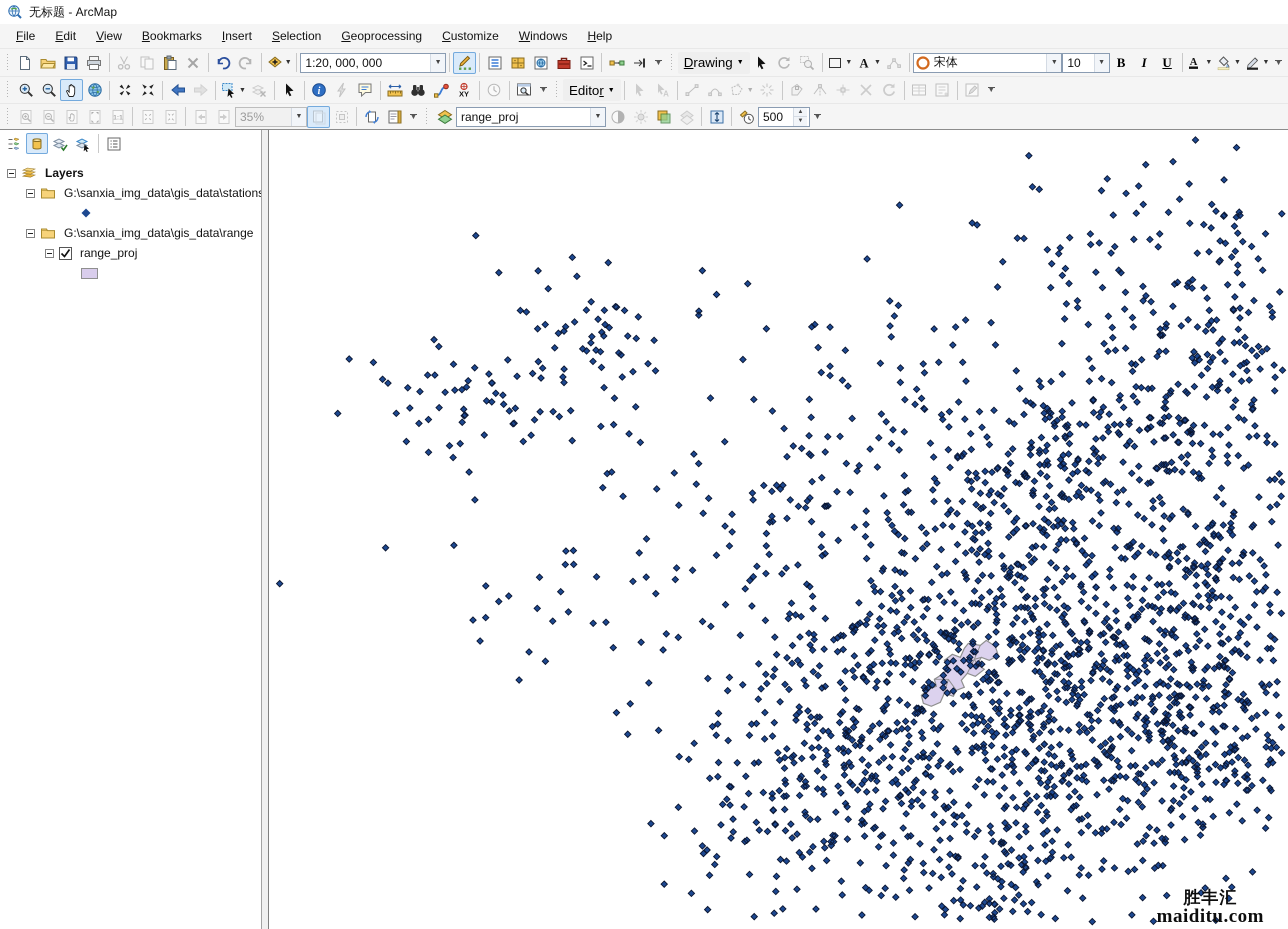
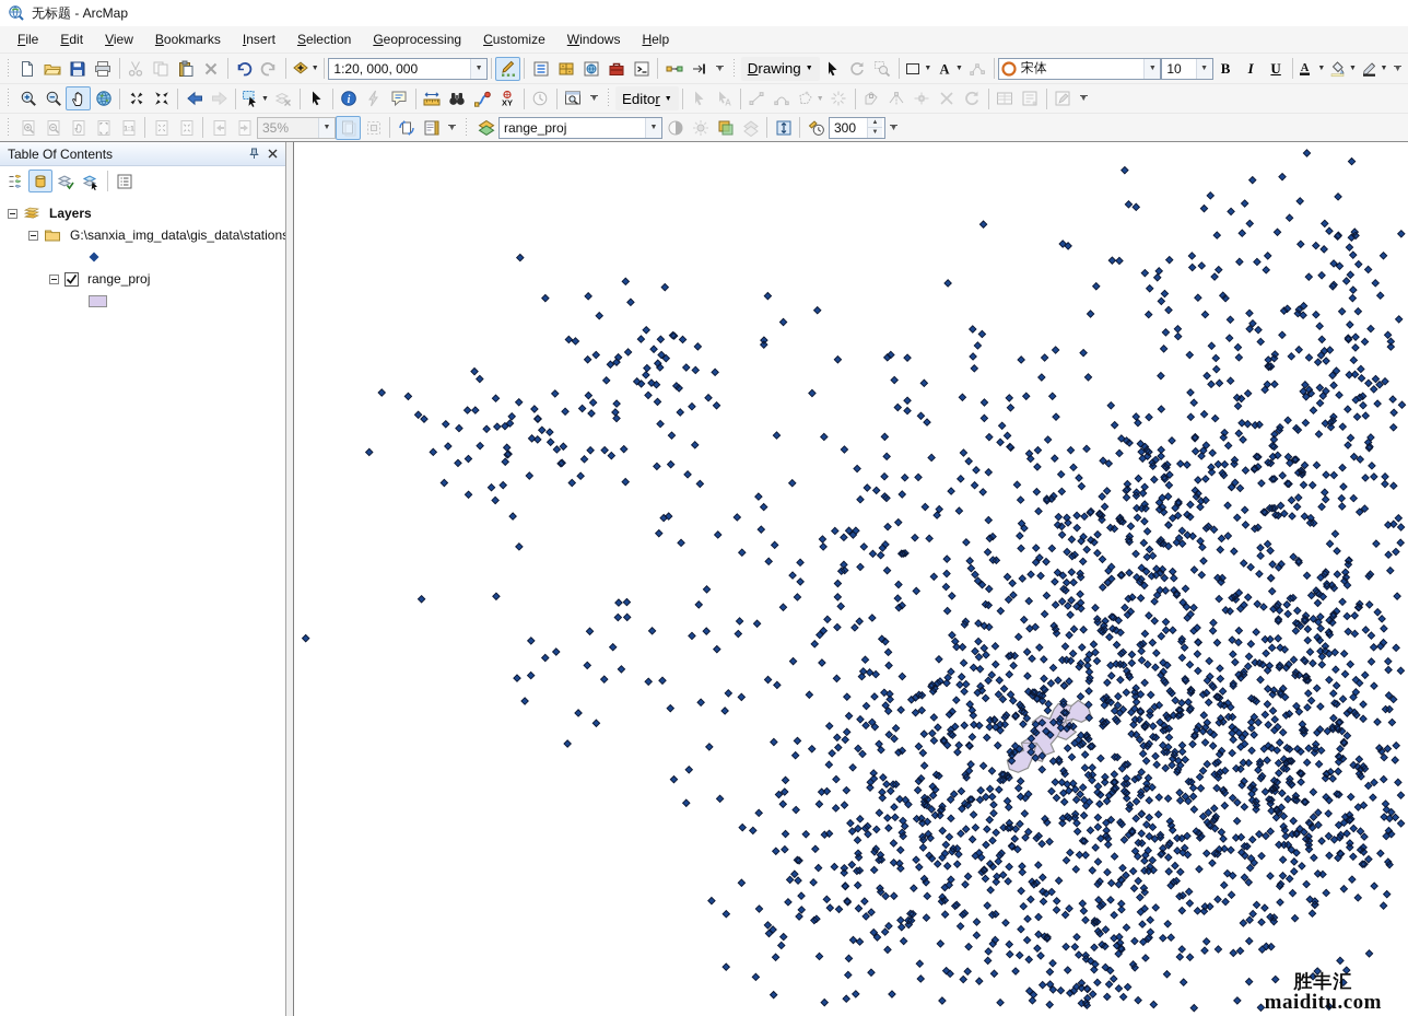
  无标题 - ArcMap
  File
  Edit
  View
  Bookmarks
  Insert
  Selection
  Geoprocessing
  Customize
  Windows
  Help
  1:20, 000, 000
  Drawing
  A
  宋体
  10
  B
  I
  U
  A
  i
  XY
  Editor
  A
  35%
  range_proj
- 500
+ 300
+ Table Of Contents
  Layers
  G:\sanxia_img_data\gis_data\station
- G:\sanxia_img_data\gis_data\range
  range_proj
  胜丰汇
  maiditu.com
